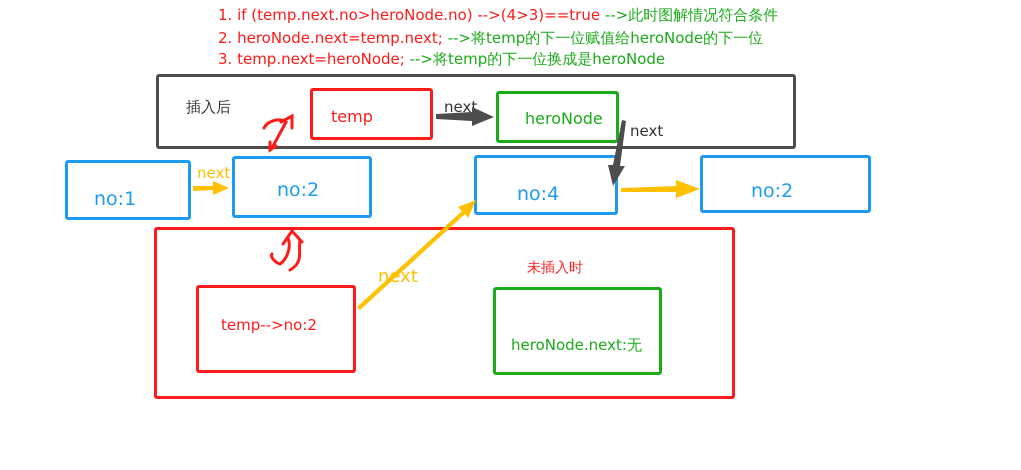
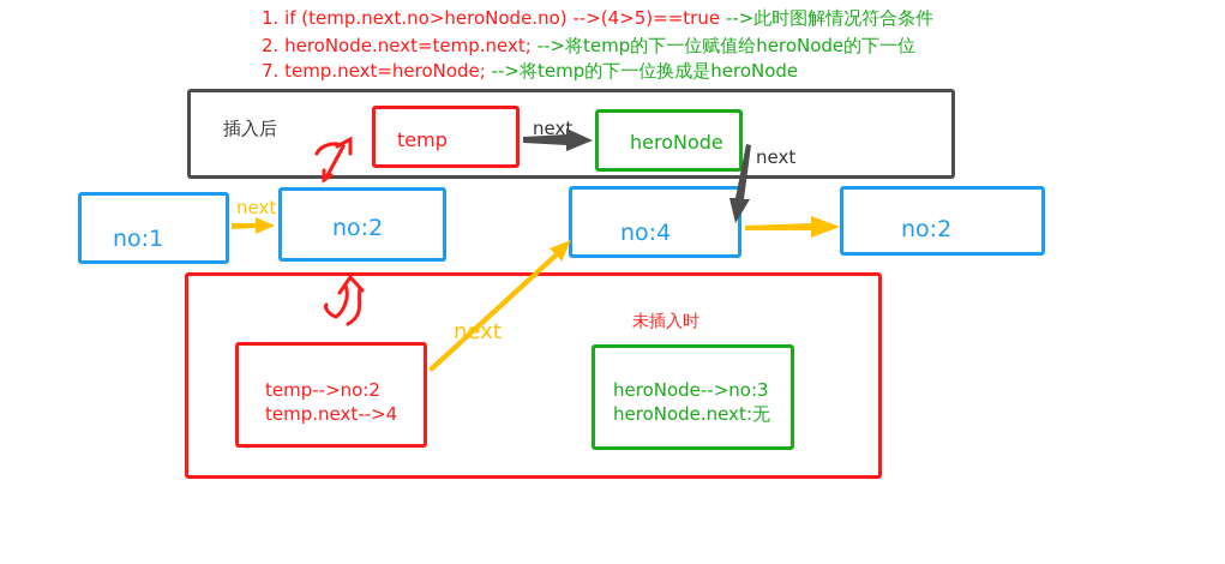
- 1. if (temp.next.no>heroNode.no) -->(4>3)==true -->此时图解情况符合条件
+ 1. if (temp.next.no>heroNode.no) -->(4>5)==true -->此时图解情况符合条件
  2. heroNode.next=temp.next; -->将temp的下一位赋值给heroNode的下一位
- 3. temp.next=heroNode; -->将temp的下一位换成是heroNode
+ 7. temp.next=heroNode; -->将temp的下一位换成是heroNode
  插入后
  temp
  next
  heroNode
  next
  no:1
  next
  no:2
  no:4
  no:2
  未插入时
  nxt
  temp-->no:2
+ temp.next-->4
+ heroNode-->no:3
  heroNode.next:无
